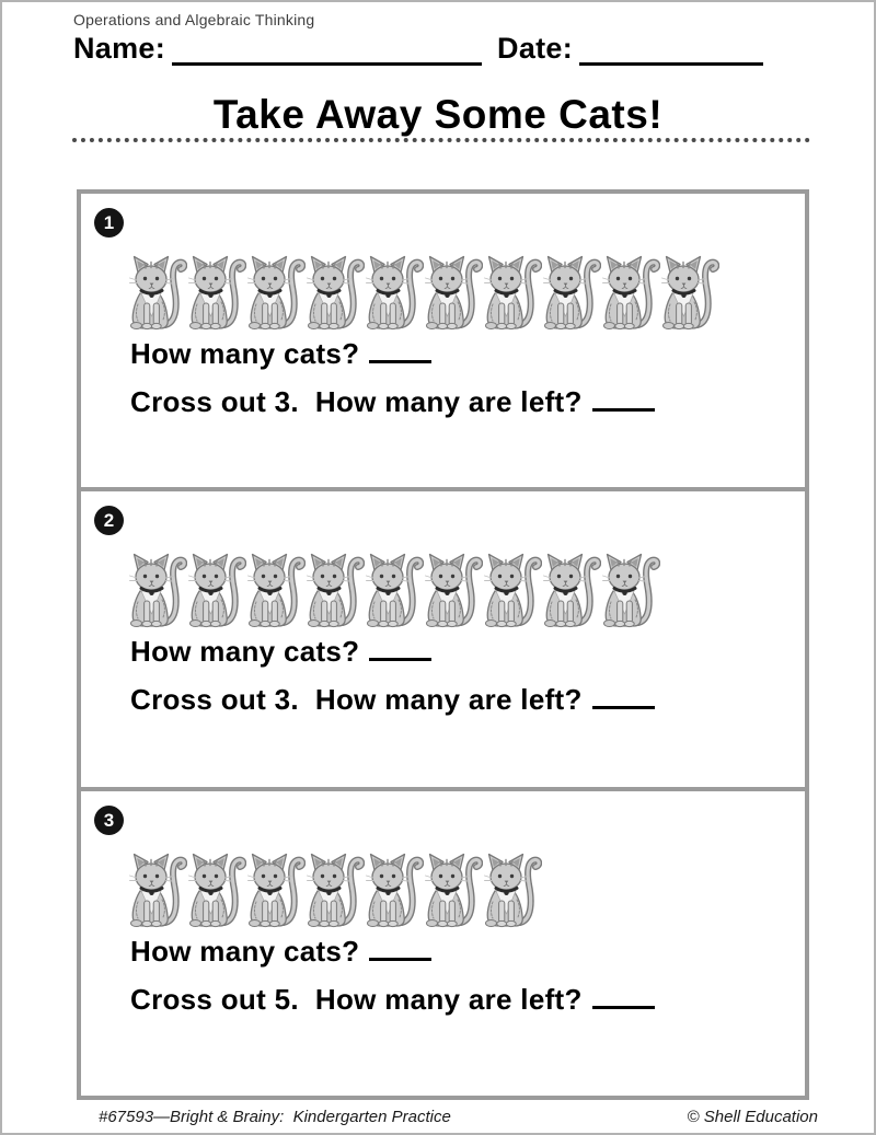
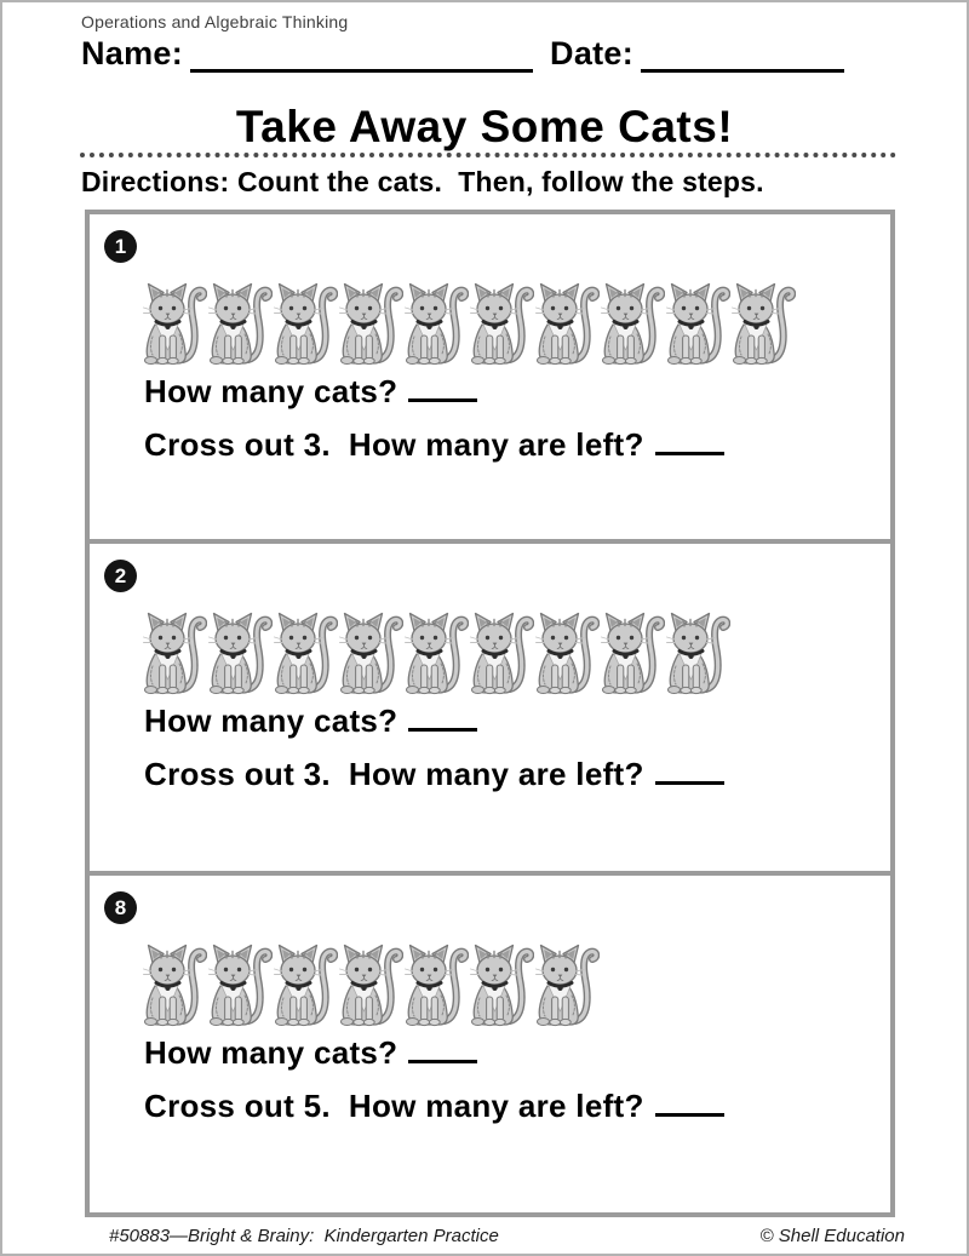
  Operations and Algebraic Thinking
  Name:
  Date:
  Take Away Some Cats!
+ Directions: Count the cats. Then, follow the steps.
  1
  How many cats?
  Cross out 3. How many are left?
  2
  How many cats?
  Cross out 3. How many are left?
- 3
+ 8
  How many cats?
  Cross out 5. How many are left?
- #67593—Bright & Brainy: Kindergarten Practice
+ #50883—Bright & Brainy: Kindergarten Practice
  © Shell Education
